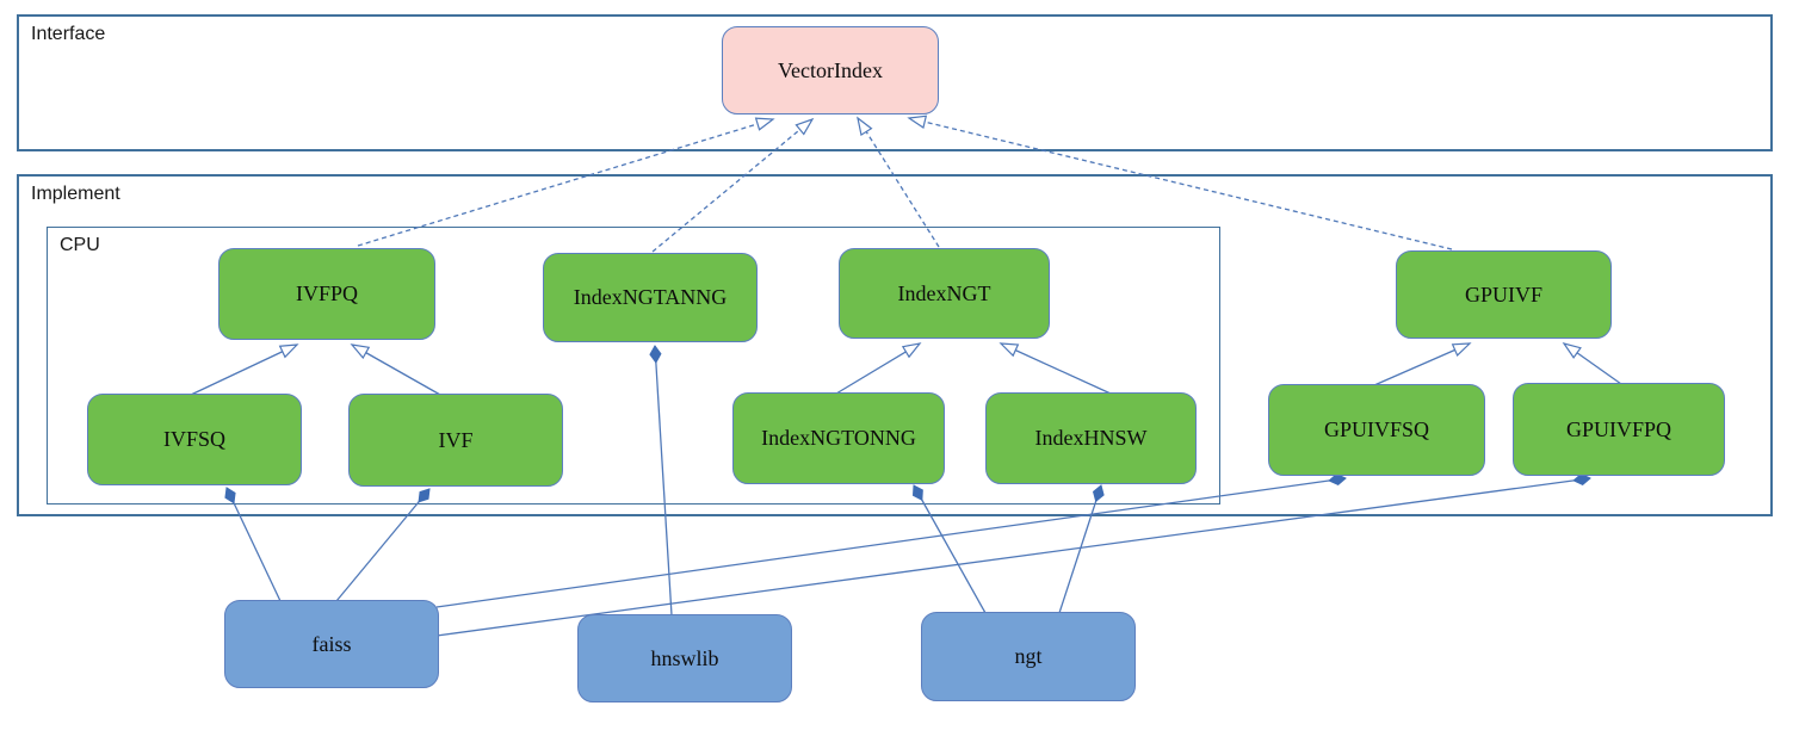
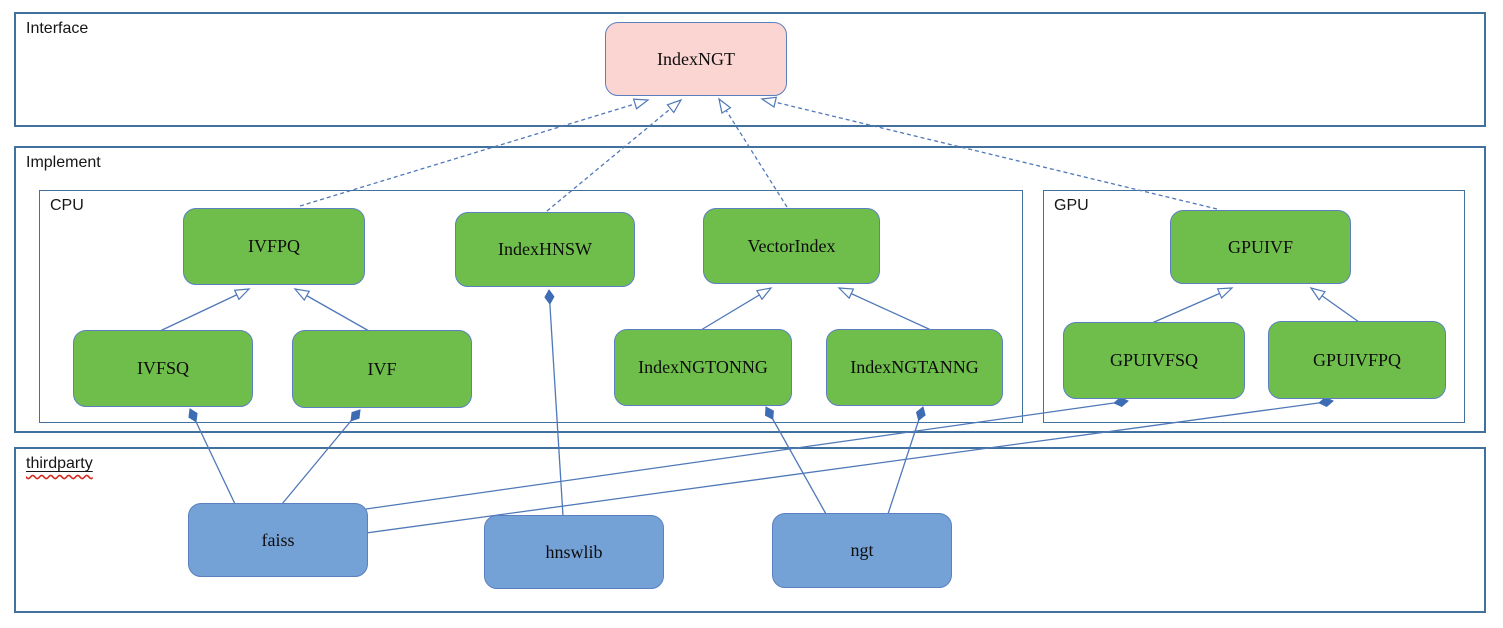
  Interface
  Implement
  CPU
+ GPU
+ thirdparty
- VectorIndex
+ IndexNGT
  IVFPQ
- IndexNGTANNG
+ IndexHNSW
- IndexNGT
+ VectorIndex
  GPUIVF
  IVFSQ
  IVF
  IndexNGTONNG
- IndexHNSW
+ IndexNGTANNG
  GPUIVFSQ
  GPUIVFPQ
  faiss
  hnswlib
  ngt
